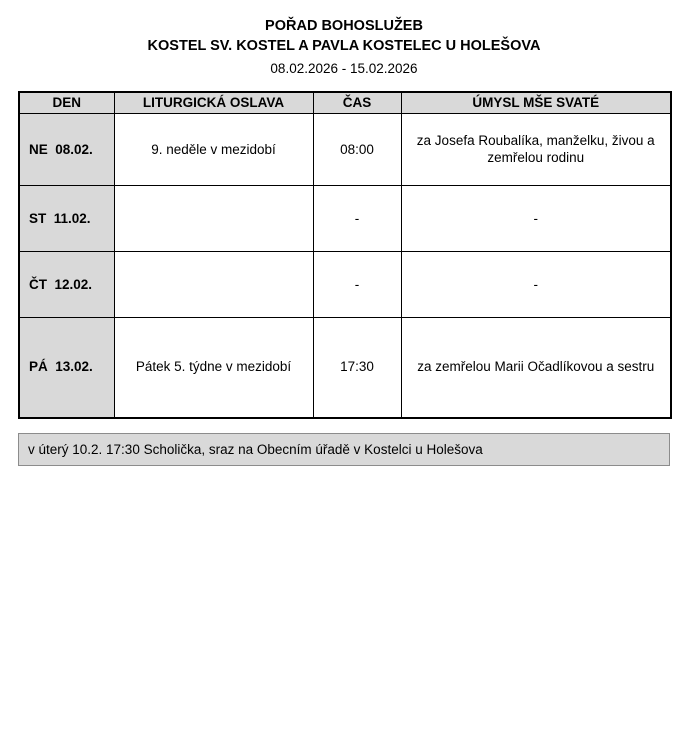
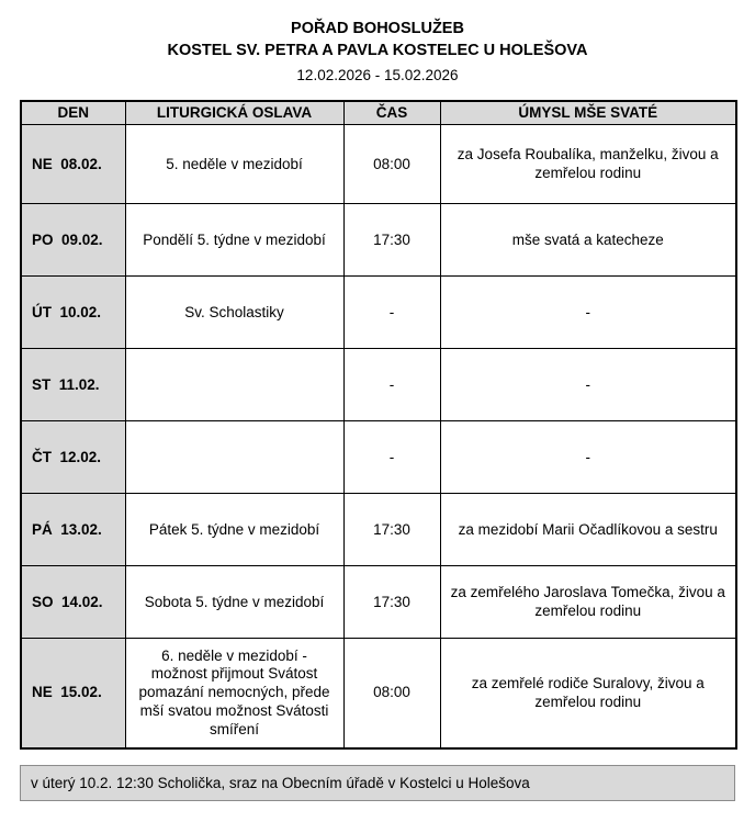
  POŘAD BOHOSLUŽEB
- KOSTEL SV. KOSTEL A PAVLA KOSTELEC U HOLEŠOVA
+ KOSTEL SV. PETRA A PAVLA KOSTELEC U HOLEŠOVA
- 08.02.2026 - 15.02.2026
+ 12.02.2026 - 15.02.2026
  DEN	LITURGICKÁ OSLAVA	ČAS	ÚMYSL MŠE SVATÉ
- NE 08.02.	9. neděle v mezidobí	08:00	za Josefa Roubalíka, manželku, živou a zemřelou rodinu
+ NE 08.02.	5. neděle v mezidobí	08:00	za Josefa Roubalíka, manželku, živou a zemřelou rodinu
+ PO 09.02.	Pondělí 5. týdne v mezidobí	17:30	mše svatá a katecheze
+ ÚT 10.02.	Sv. Scholastiky	-	-
  ST 11.02.		-	-
  ČT 12.02.		-	-
- PÁ 13.02.	Pátek 5. týdne v mezidobí	17:30	za zemřelou Marii Očadlíkovou a sestru
+ PÁ 13.02.	Pátek 5. týdne v mezidobí	17:30	za mezidobí Marii Očadlíkovou a sestru
+ SO 14.02.	Sobota 5. týdne v mezidobí	17:30	za zemřelého Jaroslava Tomečka, živou a zemřelou rodinu
+ NE 15.02.	6. neděle v mezidobí - možnost přijmout Svátost pomazání nemocných, přede mší svatou možnost Svátosti smíření	08:00	za zemřelé rodiče Suralovy, živou a zemřelou rodinu
- v úterý 10.2. 17:30 Scholička, sraz na Obecním úřadě v Kostelci u Holešova
+ v úterý 10.2. 12:30 Scholička, sraz na Obecním úřadě v Kostelci u Holešova
